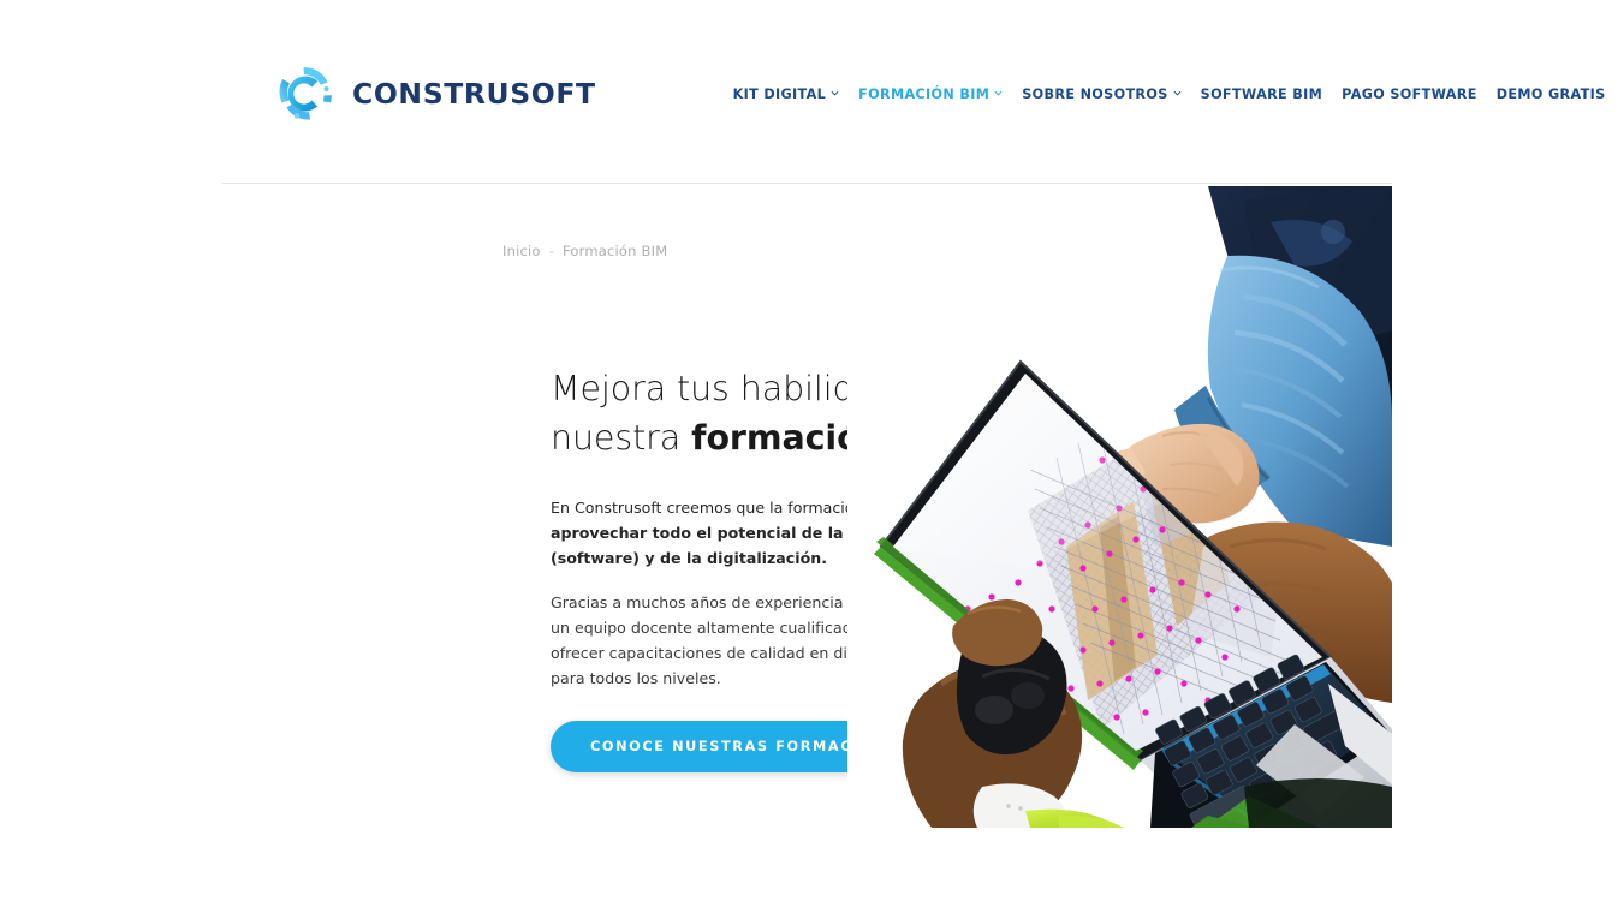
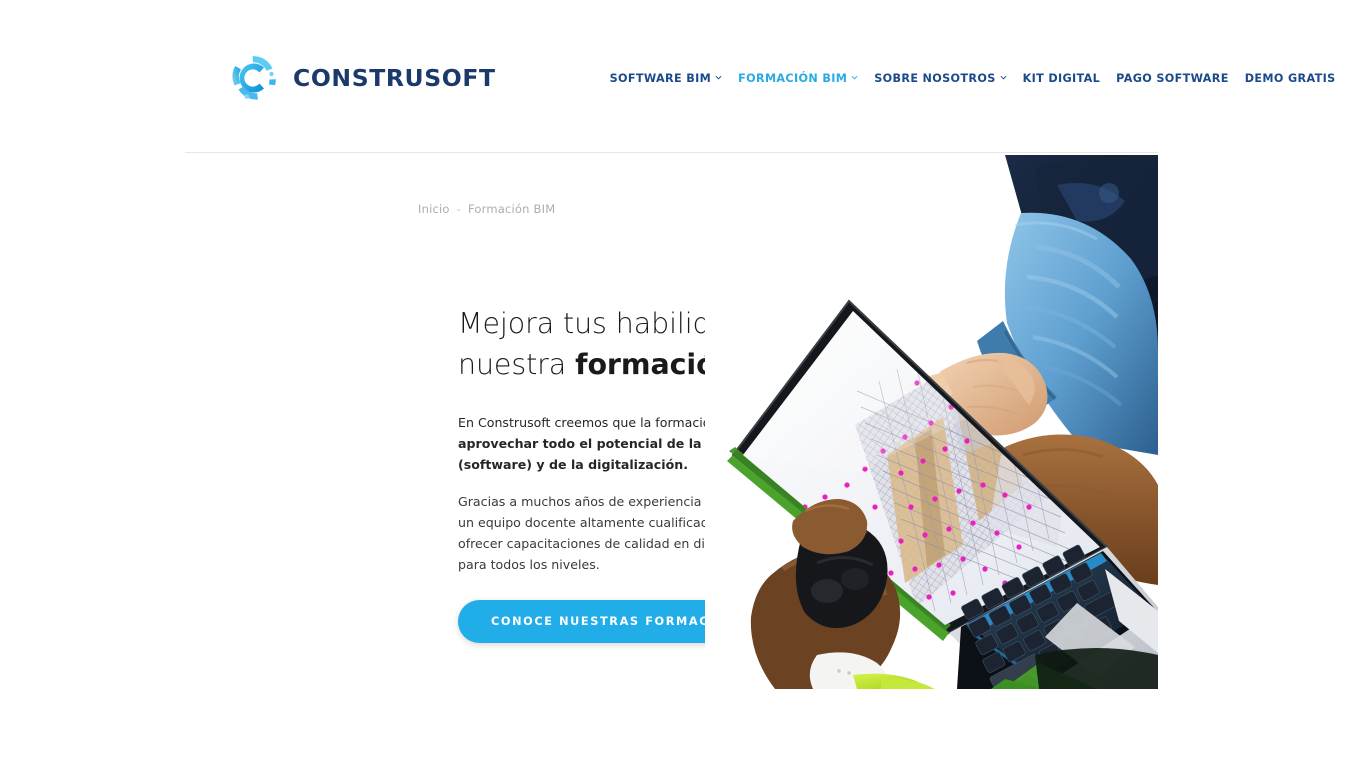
  CONSTRUSOFT
- KIT DIGITAL
+ SOFTWARE BIM
  FORMACIÓN BIM
  SOBRE NOSOTROS
- SOFTWARE BIM
+ KIT DIGITAL
  PAGO SOFTWARE
  DEMO GRATIS
  Inicio
  -
  Formación BIM
  Mejora tus habilid nuestra formaci
  En Construsoft creemos que la formaci aprovechar todo el potencial de la (software) y de la digitalización.
  Gracias a muchos años de experiencia un equipo docente altamente cualificad ofrecer capacitaciones de calidad en di para todos los niveles.
  CONOCE NUESTRAS FORMAC
